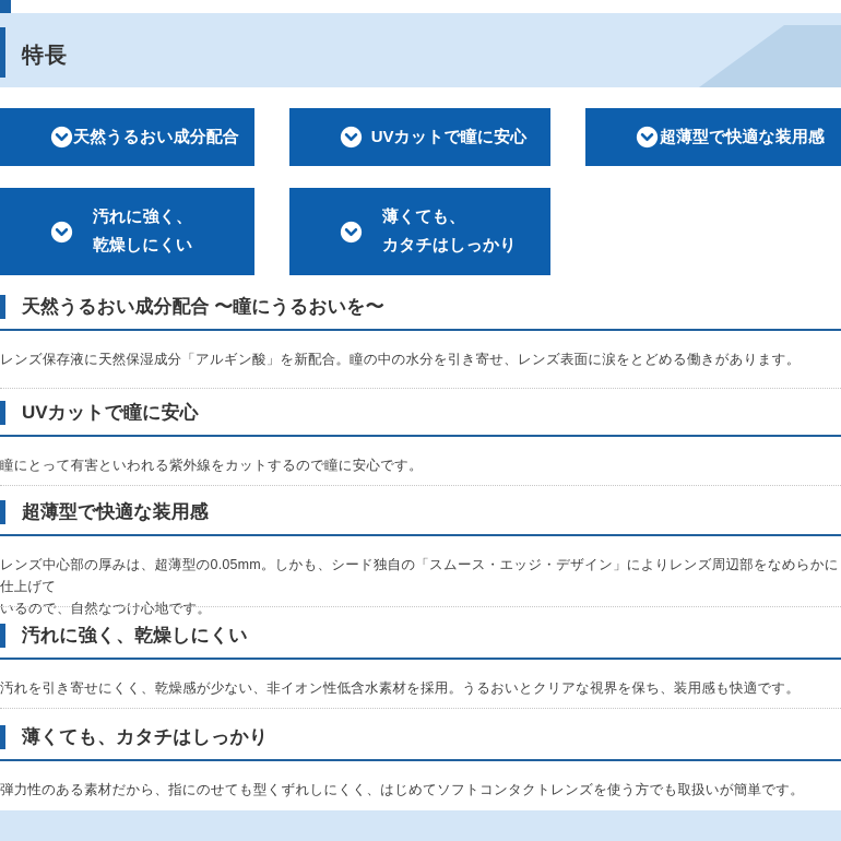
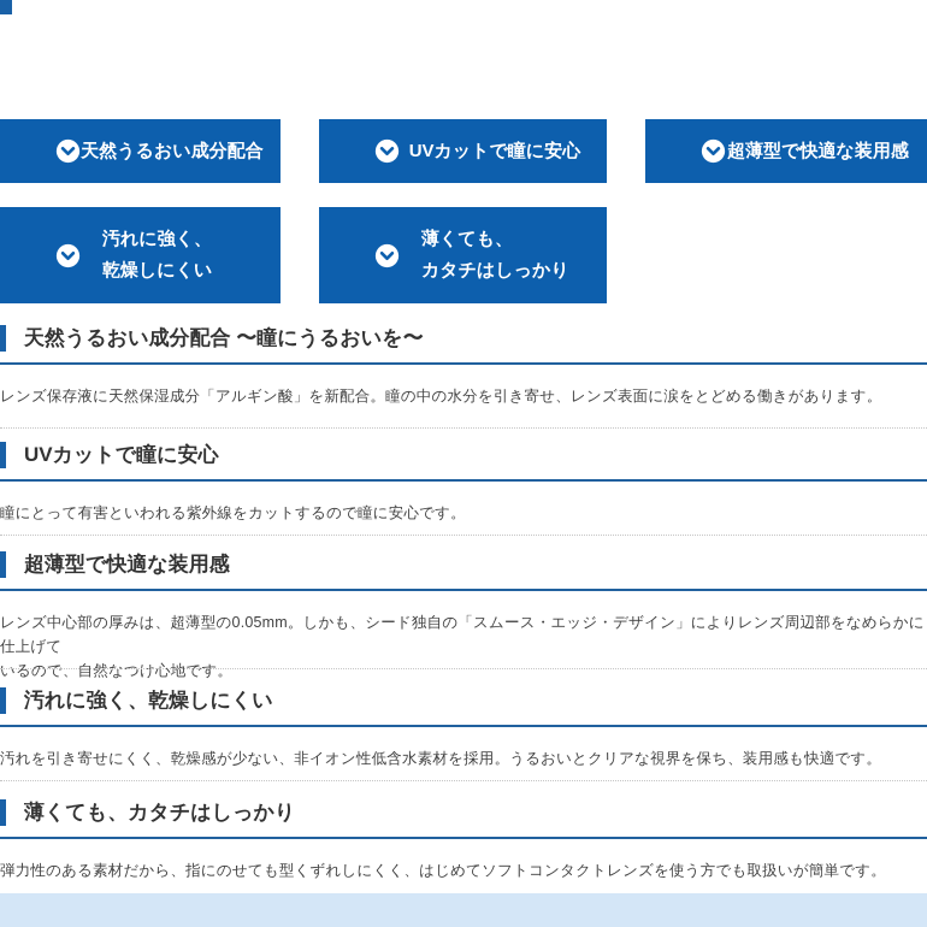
- 特長
  天然うるおい成分配合
  UVカットで瞳に安心
  超薄型で快適な装用感
  汚れに強く、
  乾燥しにくい
  薄くても、
  カタチはしっかり
  天然うるおい成分配合 〜瞳にうるおいを〜
  レンズ保存液に天然保湿成分「アルギン酸」を新配合。瞳の中の水分を引き寄せ、レンズ表面に涙をとどめる働きがあります。
  UVカットで瞳に安心
  瞳にとって有害といわれる紫外線をカットするので瞳に安心です。
  超薄型で快適な装用感
  レンズ中心部の厚みは、超薄型の0.05mm。しかも、シード独自の「スムース・エッジ・デザイン」によりレンズ周辺部をなめらかに仕上げて
  いるので、自然なつけ心地です。
  汚れに強く、乾燥しにくい
  汚れを引き寄せにくく、乾燥感が少ない、非イオン性低含水素材を採用。うるおいとクリアな視界を保ち、装用感も快適です。
  薄くても、カタチはしっかり
  弾力性のある素材だから、指にのせても型くずれしにくく、はじめてソフトコンタクトレンズを使う方でも取扱いが簡単です。
